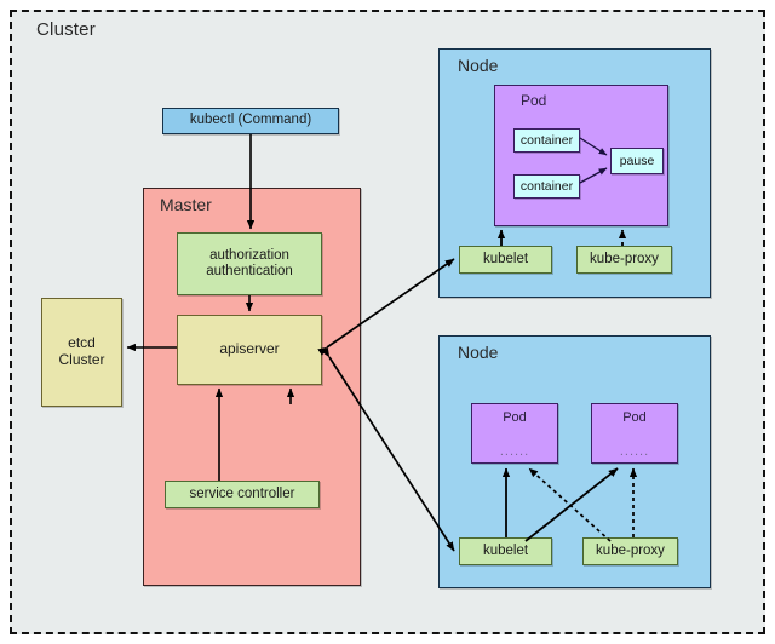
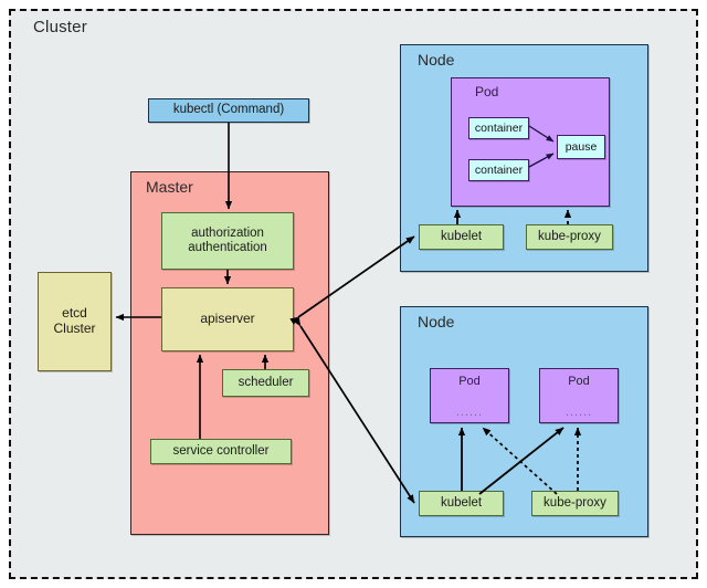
  Cluster
  Master
  Node
  Node
  Pod
  Pod
  ......
  Pod
  ......
  kubectl (Command)
  authorization
  authentication
  apiserver
+ scheduler
  service controller
  etcd
  Cluster
  container
  container
  pause
  kubelet
  kube-proxy
  kubelet
  kube-proxy
